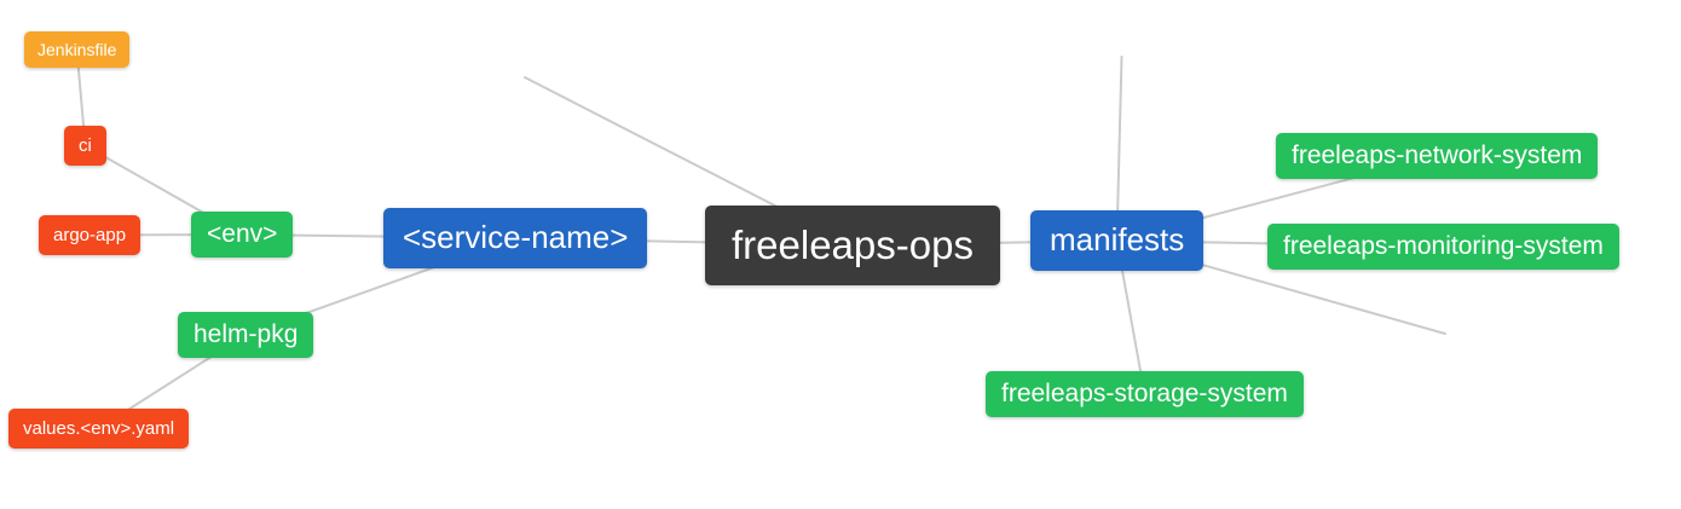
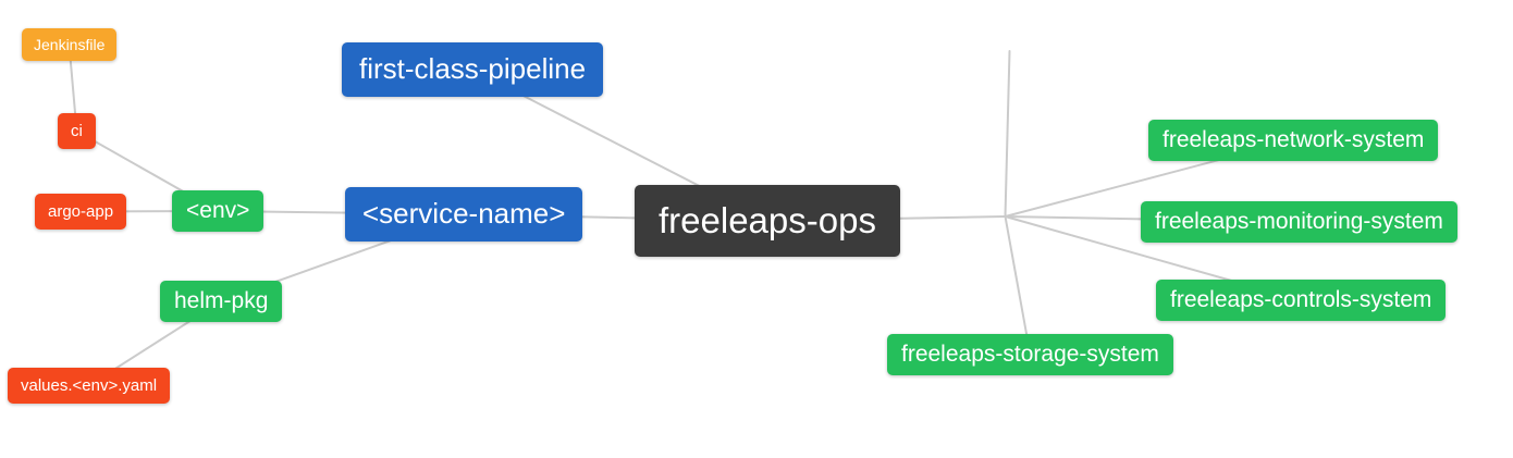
  Jenkinsfile
  ci
  argo-app
  <env>
  helm-pkg
  values.<env>.yaml
+ first-class-pipeline
  <service-name>
  freeleaps-ops
- manifests
  freeleaps-network-system
  freeleaps-monitoring-system
+ freeleaps-controls-system
  freeleaps-storage-system
